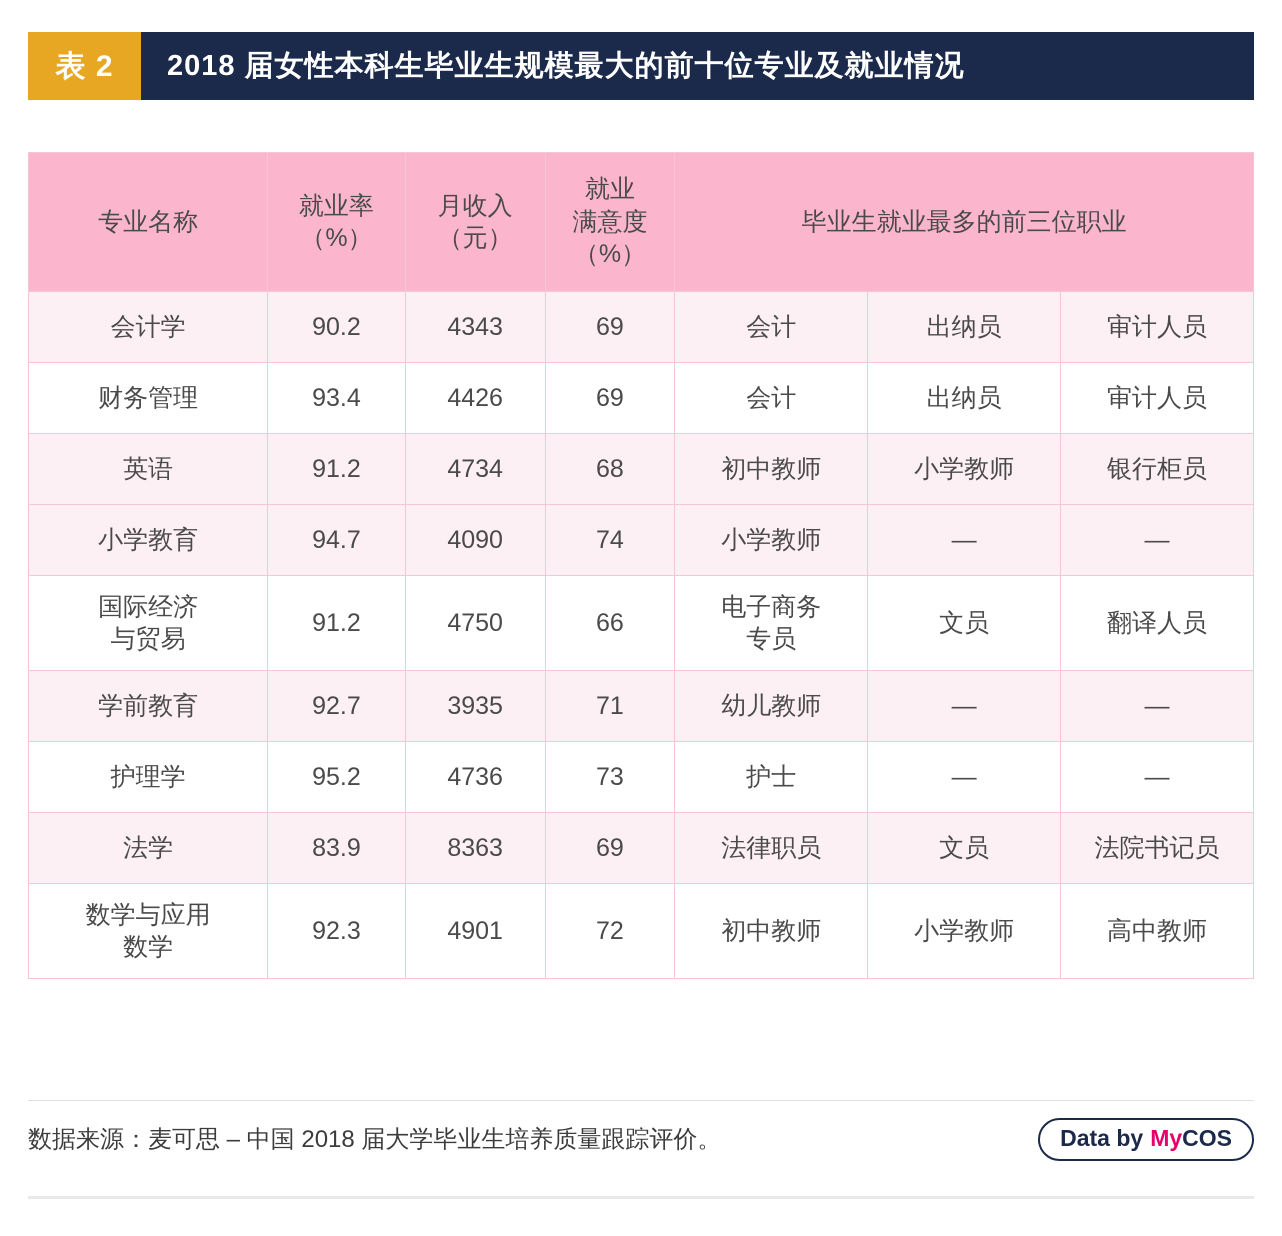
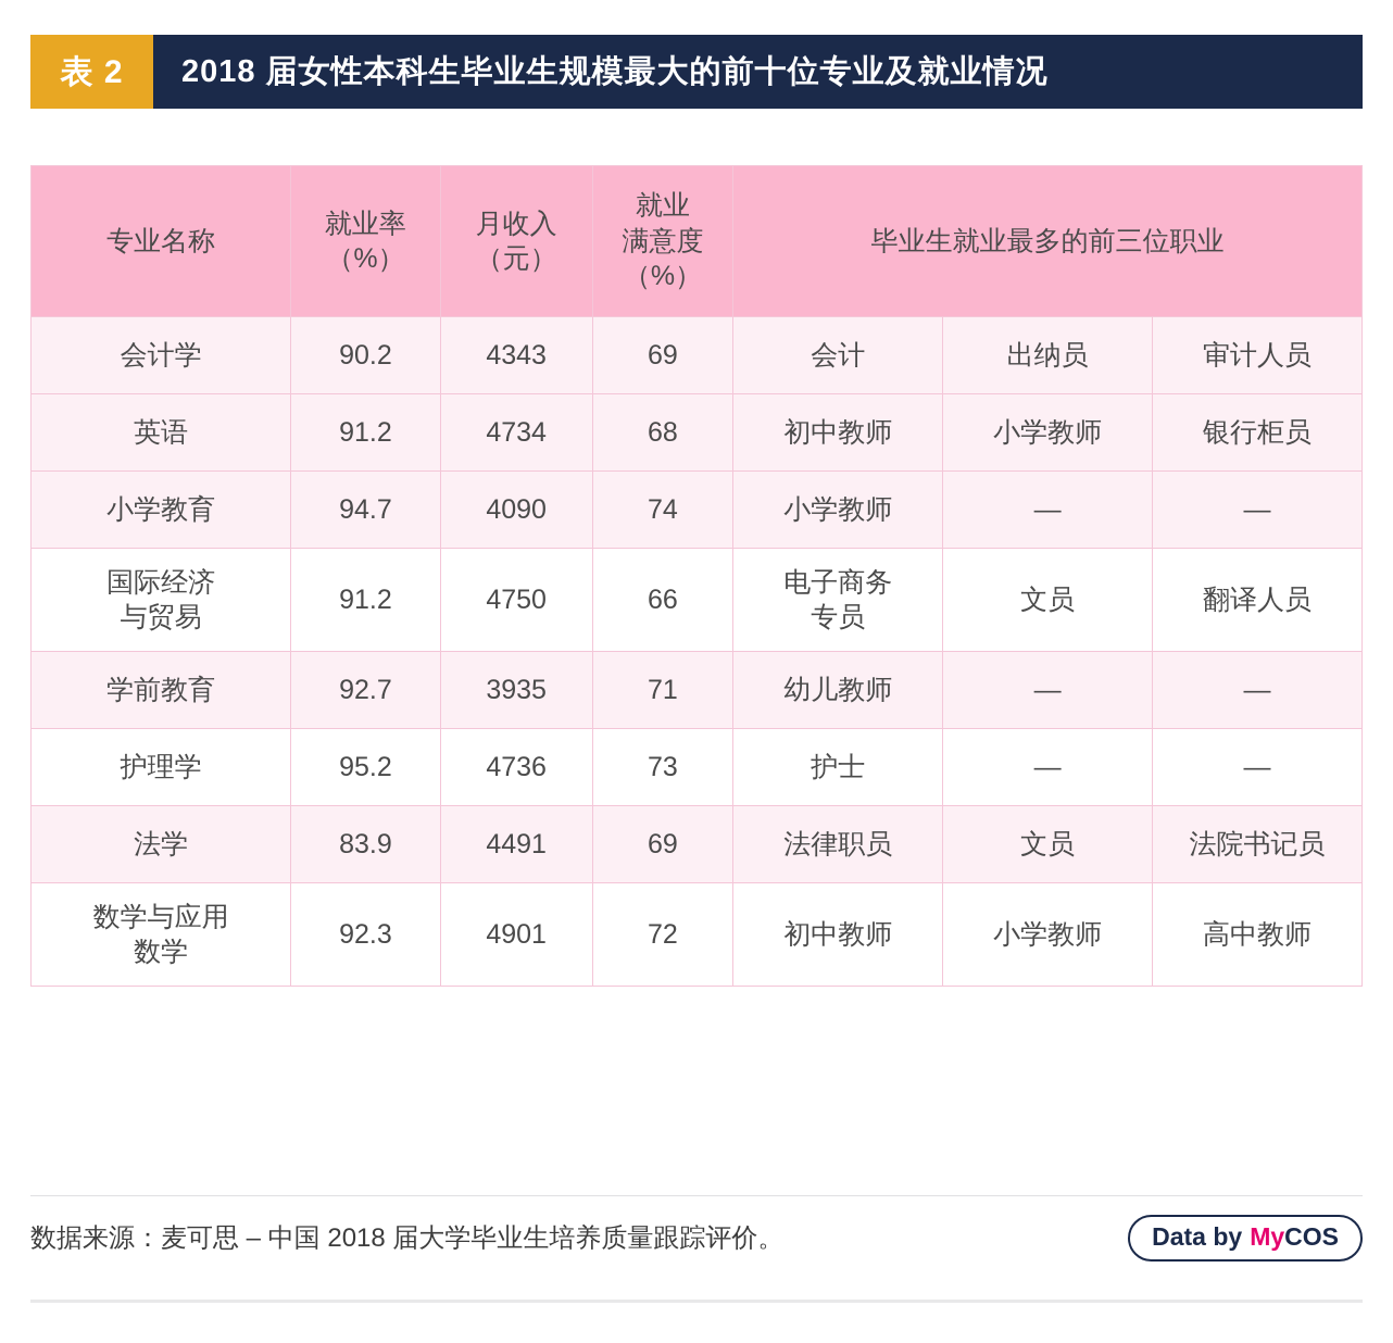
  表 2
  2018 届女性本科生毕业生规模最大的前十位专业及就业情况
  专业名称	就业率 （%）	月收入 （元）	就业 满意度 （%）	毕业生就业最多的前三位职业
  会计学	90.2	4343	69	会计	出纳员	审计人员
- 财务管理	93.4	4426	69	会计	出纳员	审计人员
  英语	91.2	4734	68	初中教师	小学教师	银行柜员
  小学教育	94.7	4090	74	小学教师	—	—
  国际经济 与贸易	91.2	4750	66	电子商务 专员	文员	翻译人员
  学前教育	92.7	3935	71	幼儿教师	—	—
  护理学	95.2	4736	73	护士	—	—
- 法学	83.9	8363	69	法律职员	文员	法院书记员
+ 法学	83.9	4491	69	法律职员	文员	法院书记员
  数学与应用 数学	92.3	4901	72	初中教师	小学教师	高中教师
  数据来源：麦可思 – 中国 2018 届大学毕业生培养质量跟踪评价。
  Data by
  M
  y
  COS
